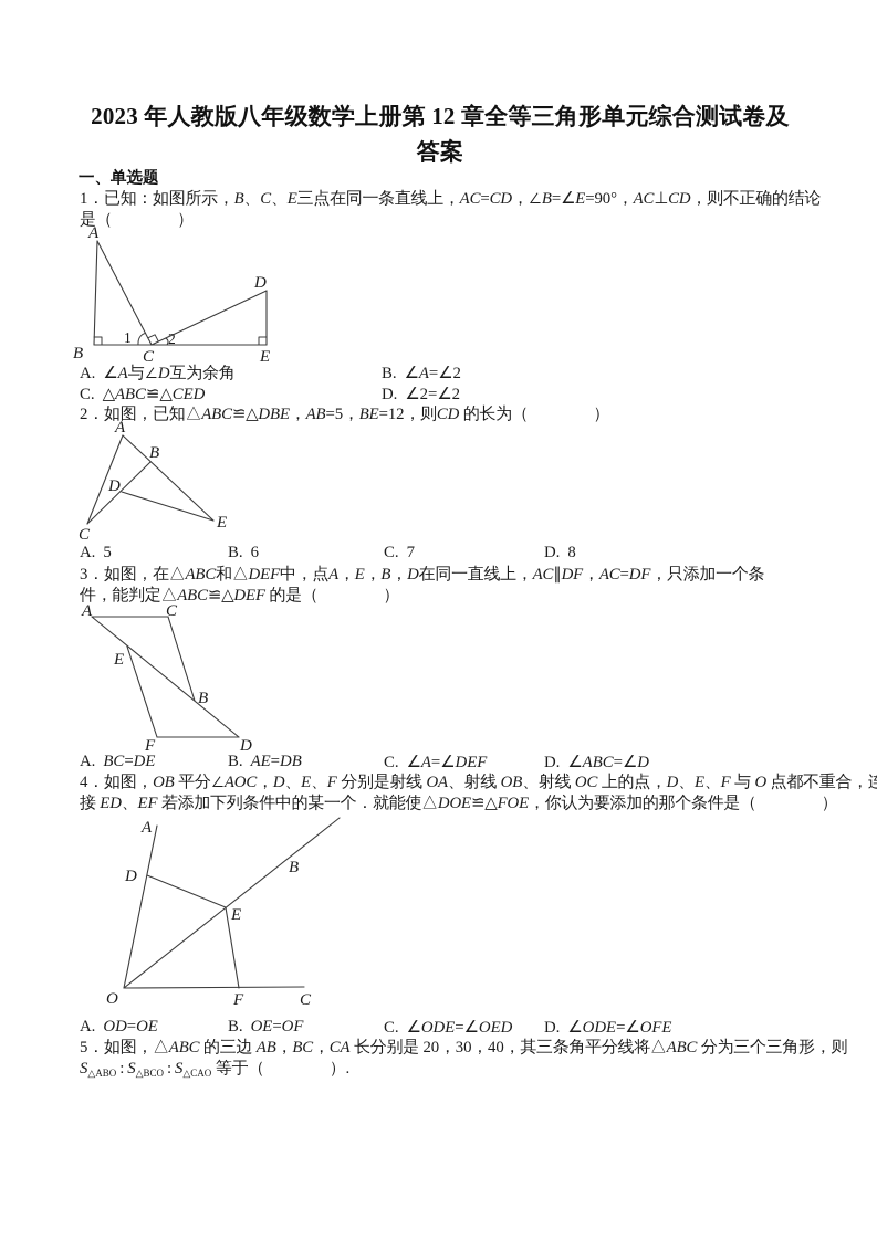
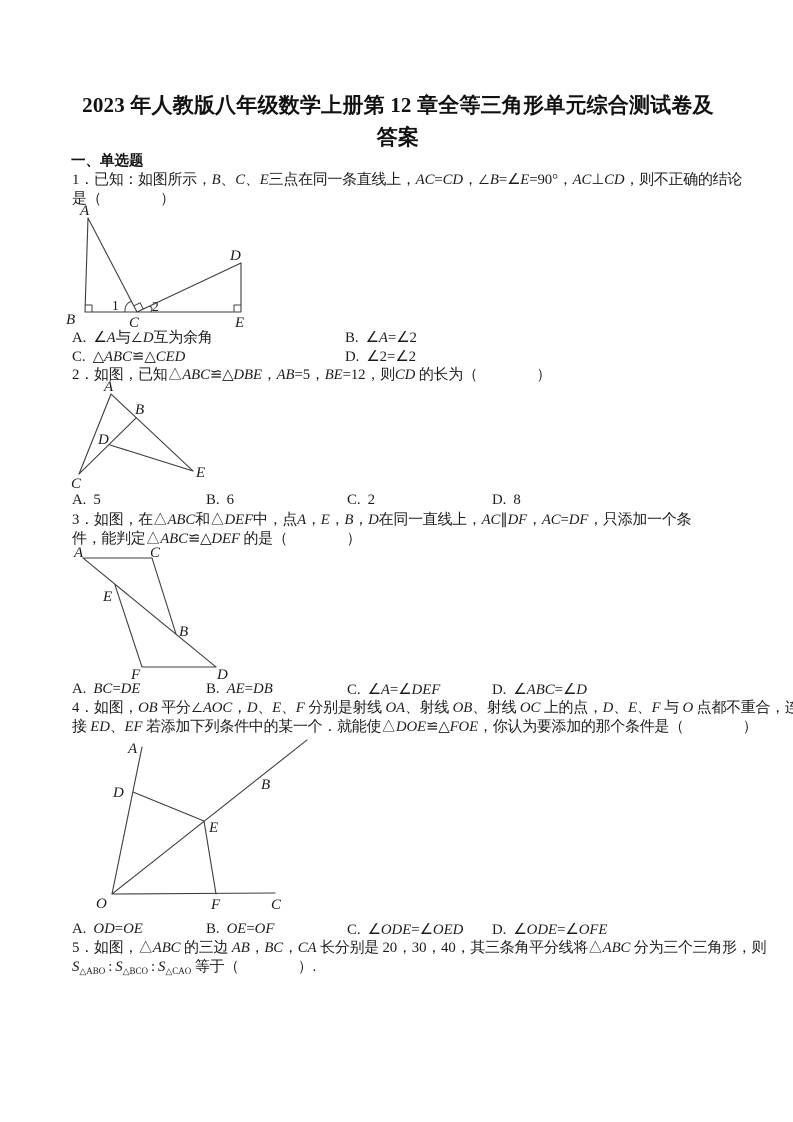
  2023 年人教版八年级数学上册第 12 章全等三角形单元综合测试卷及
  答案
  一、单选题
  1．已知：如图所示，B、C、E三点在同一条直线上，AC=CD，∠B=∠E=90°，AC⊥CD，则不正确的结论
  是（ ）
  A
  B
  C
  D
  E
  1
  2
  A. ∠A与∠D互为余角
  B. ∠A=∠2
  C. △ABC≌△CED
  D. ∠2=∠2
  2．如图，已知△ABC≌△DBE，AB=5，BE=12，则CD 的长为（ ）
  A
  B
  D
  C
  E
  A. 5
  B. 6
- C. 7
+ C. 2
  D. 8
  3．如图，在△ABC和△DEF中，点A，E，B，D在同一直线上，AC∥DF，AC=DF，只添加一个条
  件，能判定△ABC≌△DEF 的是（ ）
  A
  C
  E
  B
  F
  D
  A. BC=DE
  B. AE=DB
  C. ∠A=∠DEF
  D. ∠ABC=∠D
  4．如图，OB 平分∠AOC，D、E、F 分别是射线 OA、射线 OB、射线 OC 上的点，D、E、F 与 O 点都不重合，连
  接 ED、EF 若添加下列条件中的某一个．就能使△DOE≌△FOE，你认为要添加的那个条件是（ ）
  O
  A
  B
  C
  D
  E
  F
  A. OD=OE
  B. OE=OF
  C. ∠ODE=∠OED
  D. ∠ODE=∠OFE
  5．如图，△ABC 的三边 AB，BC，CA 长分别是 20，30，40，其三条角平分线将△ABC 分为三个三角形，则
  S△ABO : S△BCO : S△CAO 等于（ ）.
